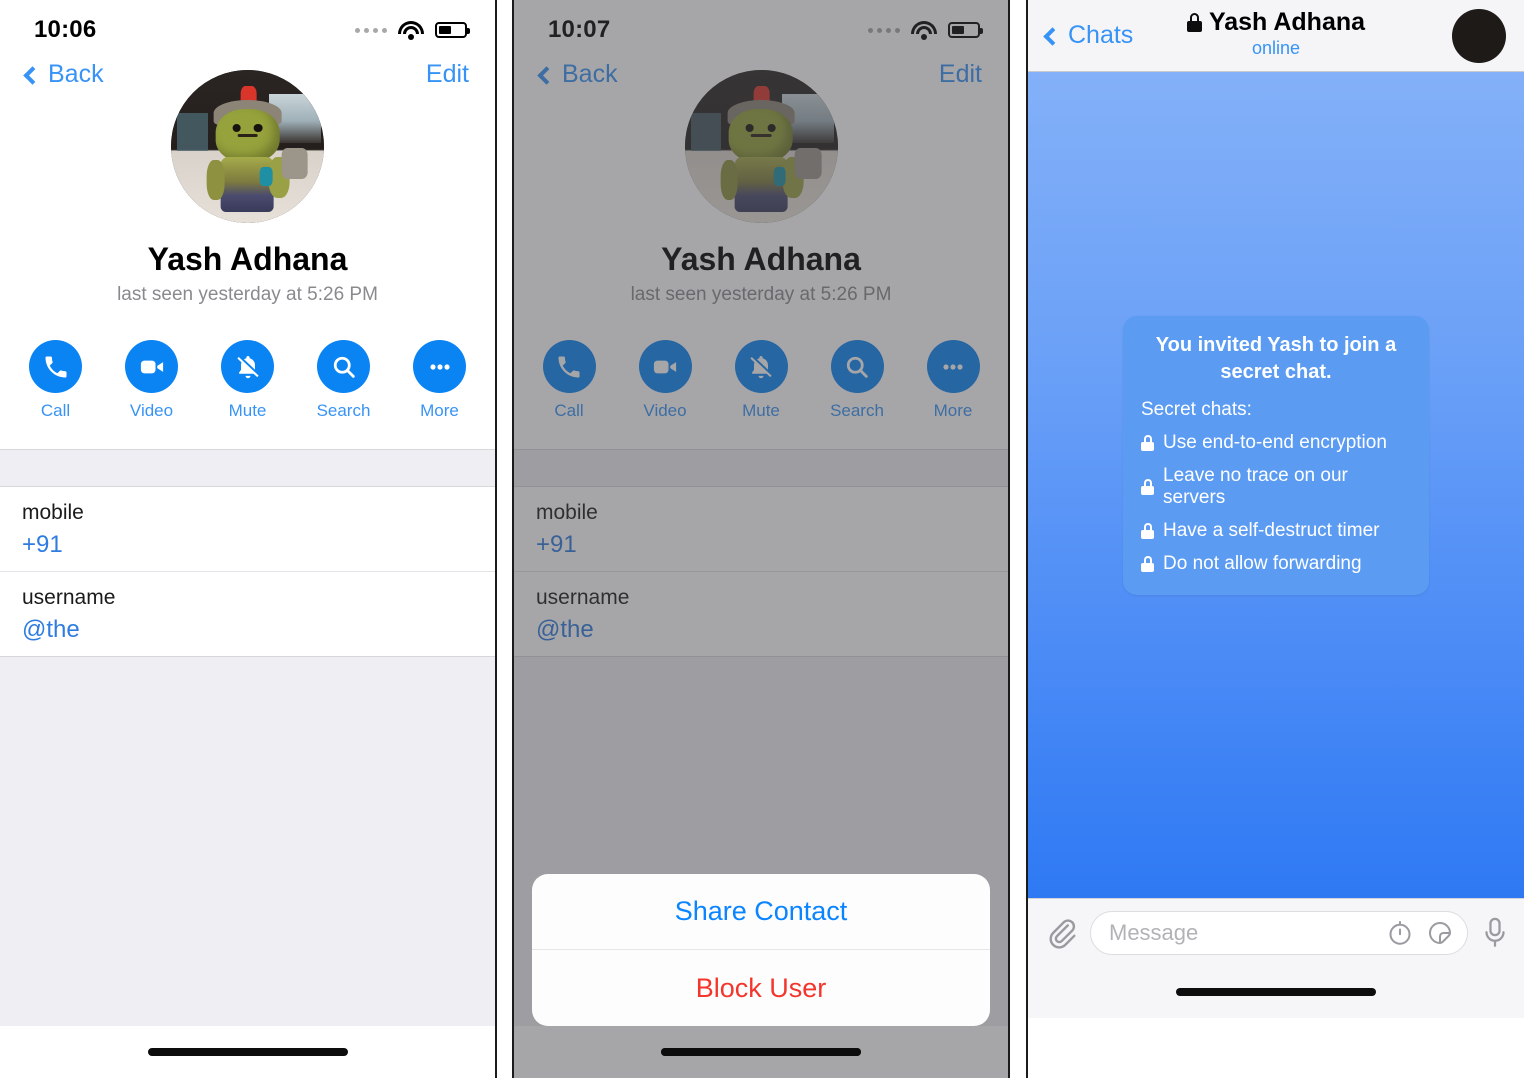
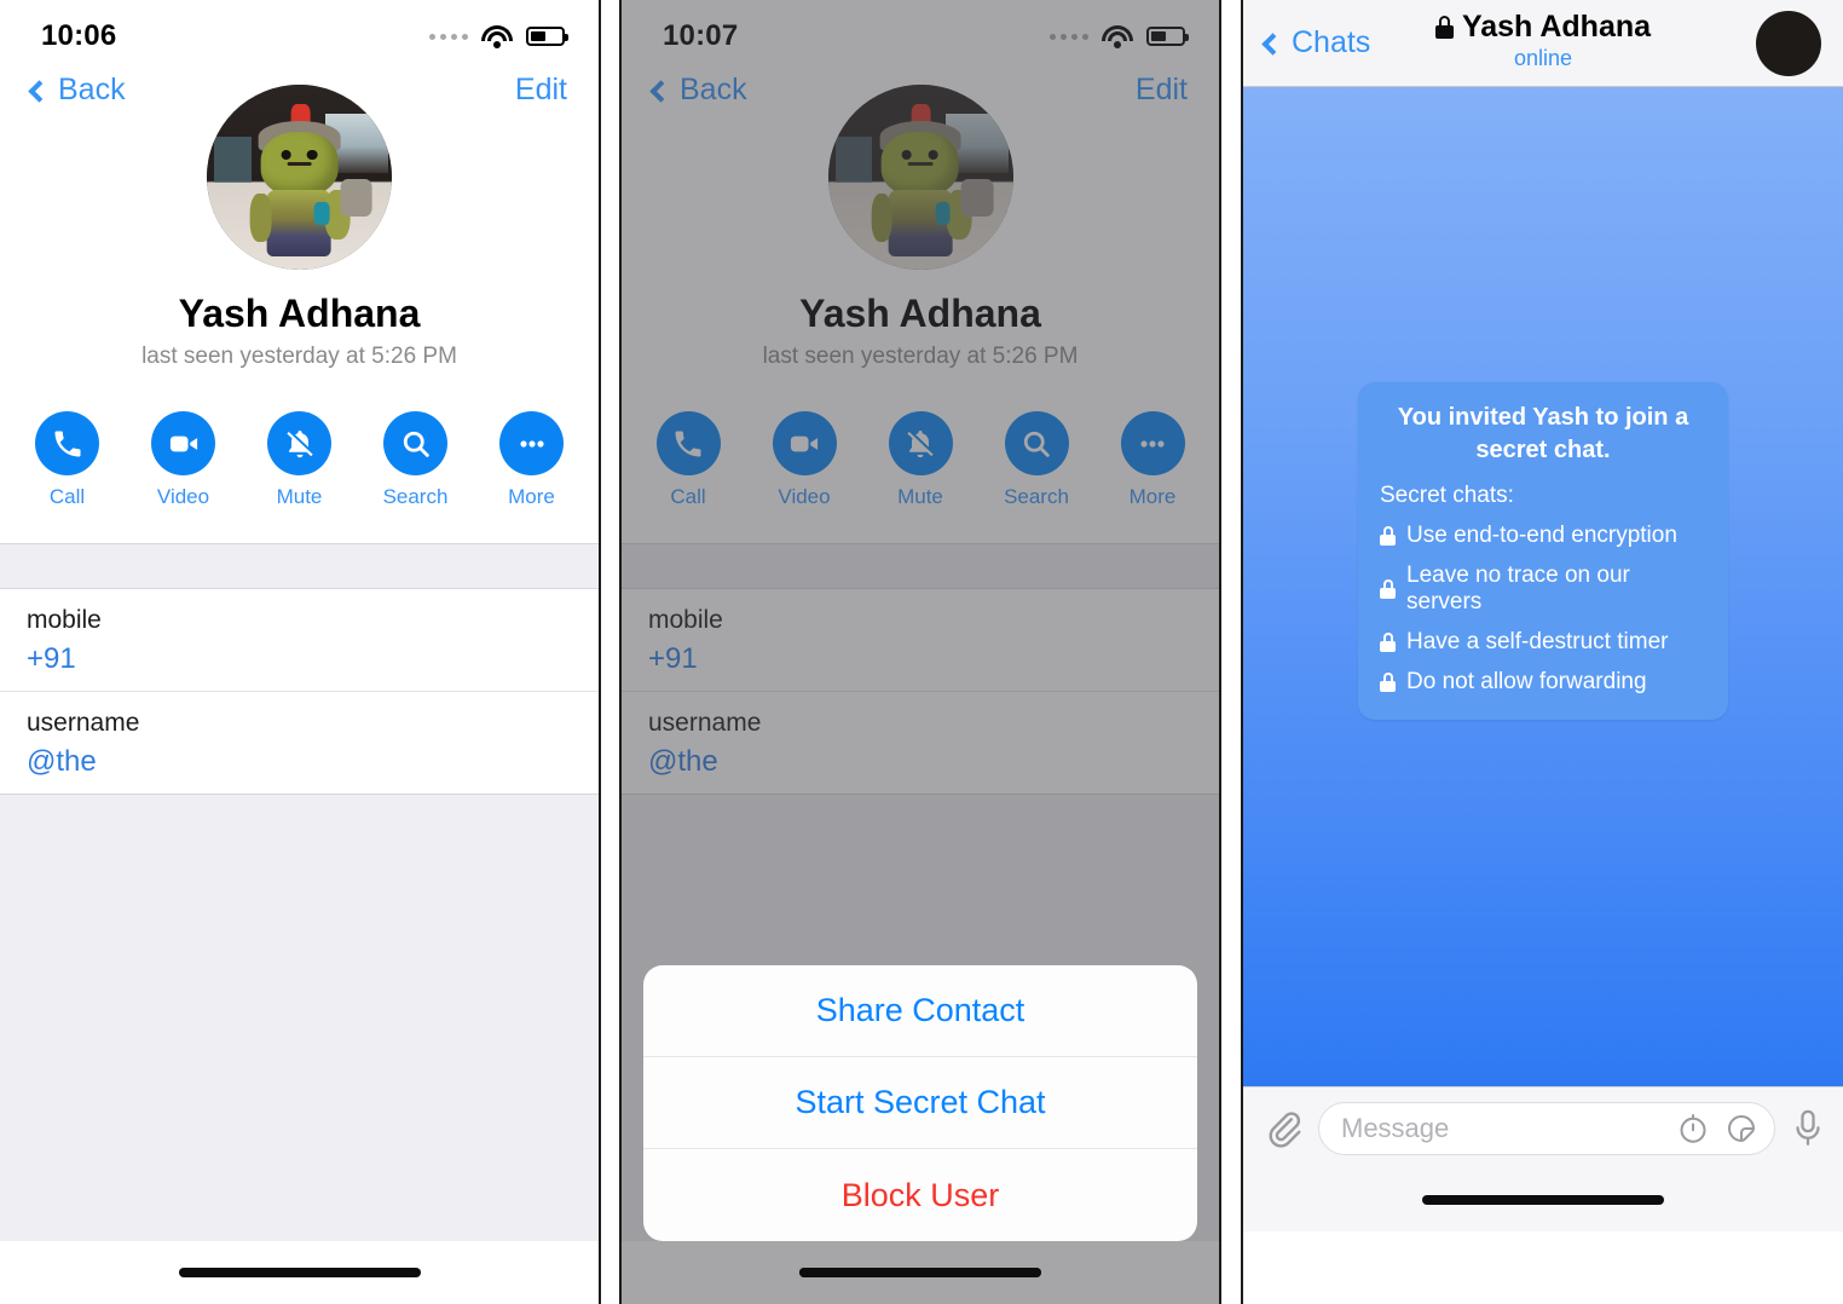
  10:06
  Back
  Edit
  Yash Adhana
  last seen yesterday at 5:26 PM
  Call
  Video
  Mute
  Search
  More
  mobile
  +91
  username
  @the
  10:07
  Back
  Edit
  Yash Adhana
  last seen yesterday at 5:26 PM
  Call
  Video
  Mute
  Search
  More
  mobile
  +91
  username
  @the
  Share Contact
+ Start Secret Chat
  Block User
  Chats
  Yash Adhana
  online
  You invited Yash to join a secret chat.
  Secret chats:
  Use end-to-end encryption
  Leave no trace on our servers
  Have a self-destruct timer
  Do not allow forwarding
  Message
